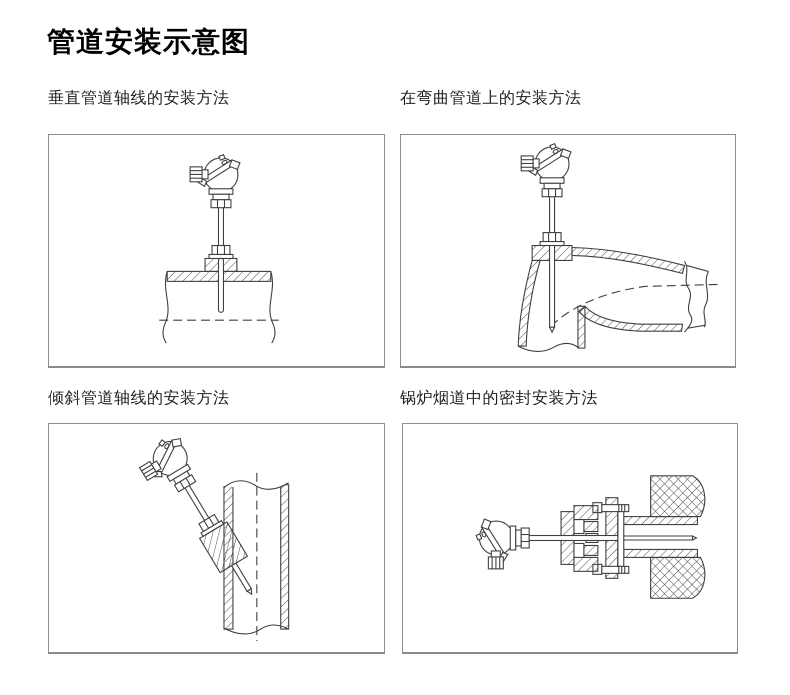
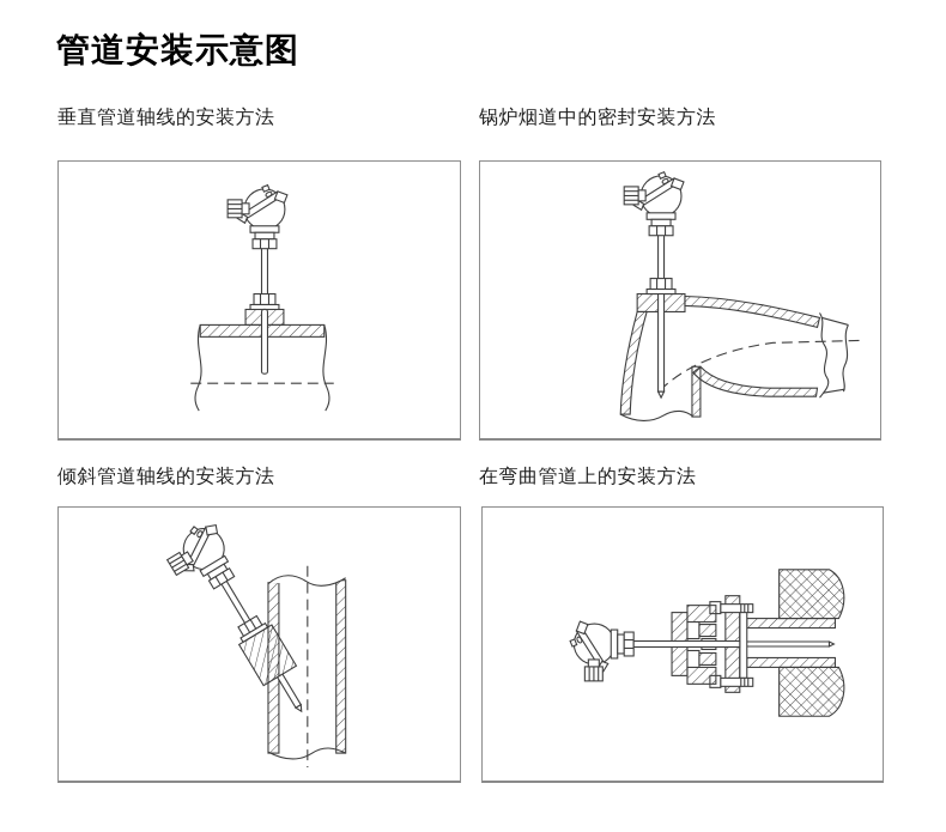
  管道安装示意图
  垂直管道轴线的安装方法
- 在弯曲管道上的安装方法
+ 锅炉烟道中的密封安装方法
  倾斜管道轴线的安装方法
- 锅炉烟道中的密封安装方法
+ 在弯曲管道上的安装方法
